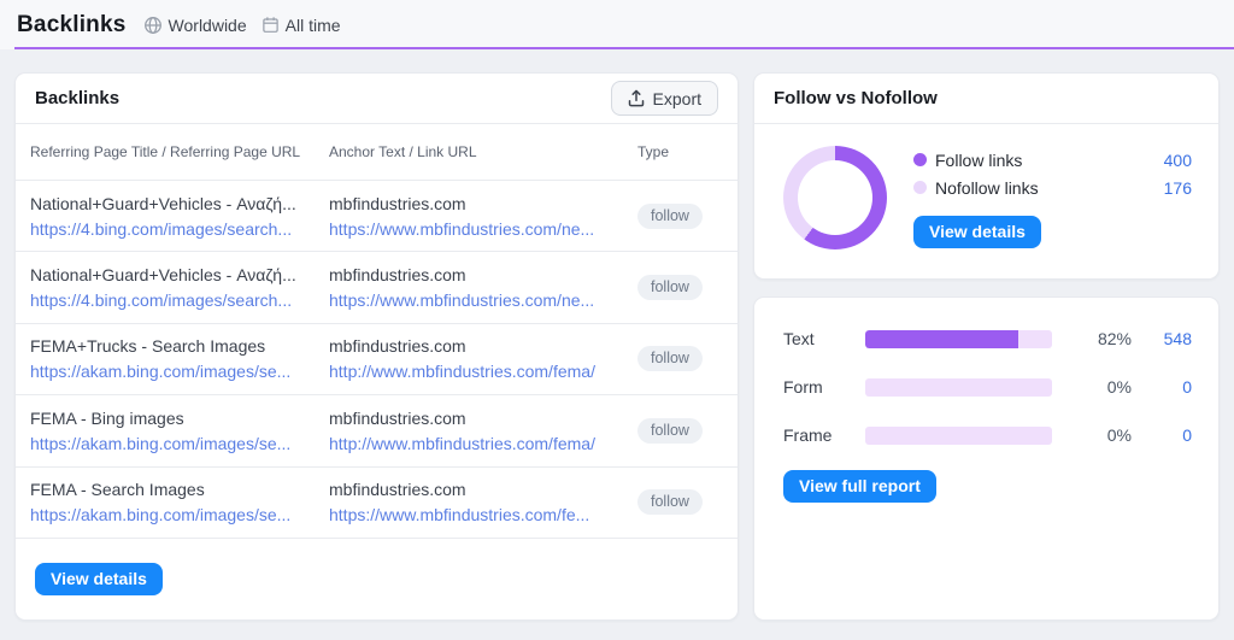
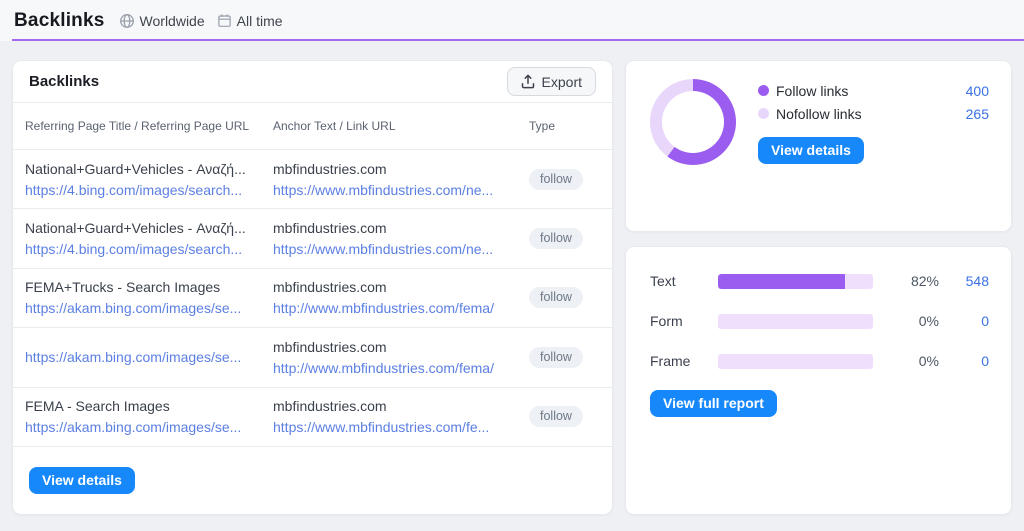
  Backlinks
  Worldwide
  All time
  Backlinks
  Export
  Referring Page Title / Referring Page URL
  Anchor Text / Link URL
  Type
  National+Guard+Vehicles - Αναζή...
  https://4.bing.com/images/search...
  mbfindustries.com
  https://www.mbfindustries.com/ne...
  follow
  National+Guard+Vehicles - Αναζή...
  https://4.bing.com/images/search...
  mbfindustries.com
  https://www.mbfindustries.com/ne...
  follow
  FEMA+Trucks - Search Images
  https://akam.bing.com/images/se...
  mbfindustries.com
  http://www.mbfindustries.com/fema/
  follow
- FEMA - Bing images
  https://akam.bing.com/images/se...
  mbfindustries.com
  http://www.mbfindustries.com/fema/
  follow
  FEMA - Search Images
  https://akam.bing.com/images/se...
  mbfindustries.com
  https://www.mbfindustries.com/fe...
  follow
  View details
- Follow vs Nofollow
  Follow links
  400
  Nofollow links
- 176
+ 265
  View details
  Text
  82%
  548
  Form
  0%
  0
  Frame
  0%
  0
  View full report
